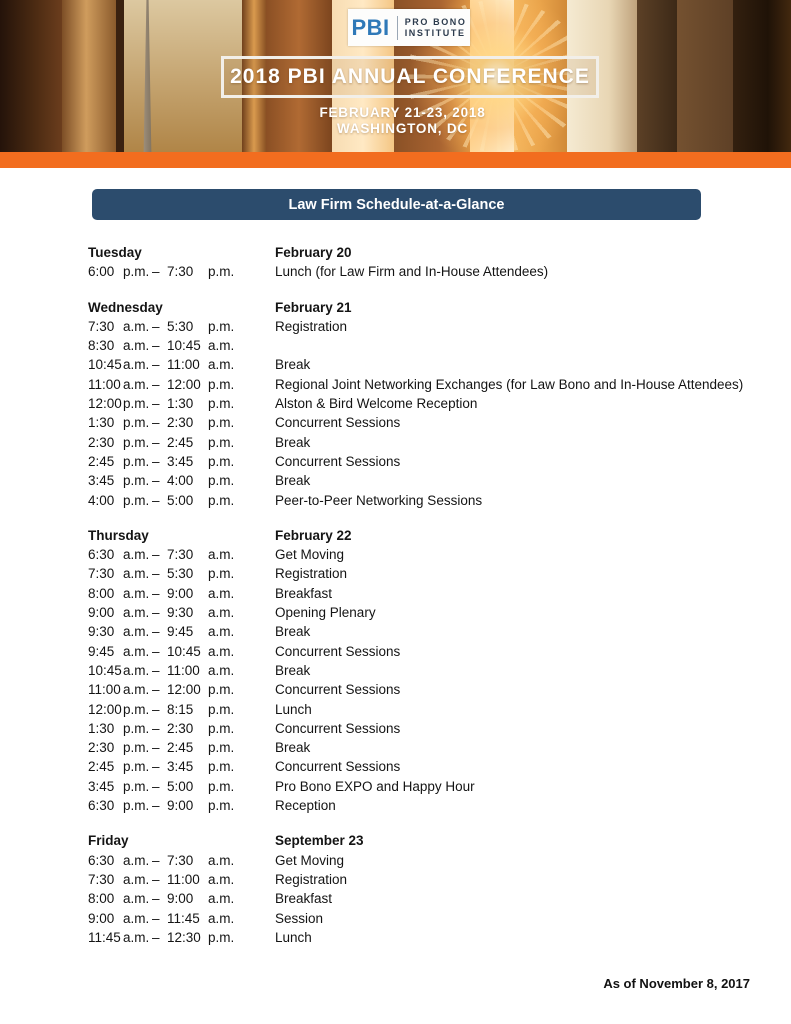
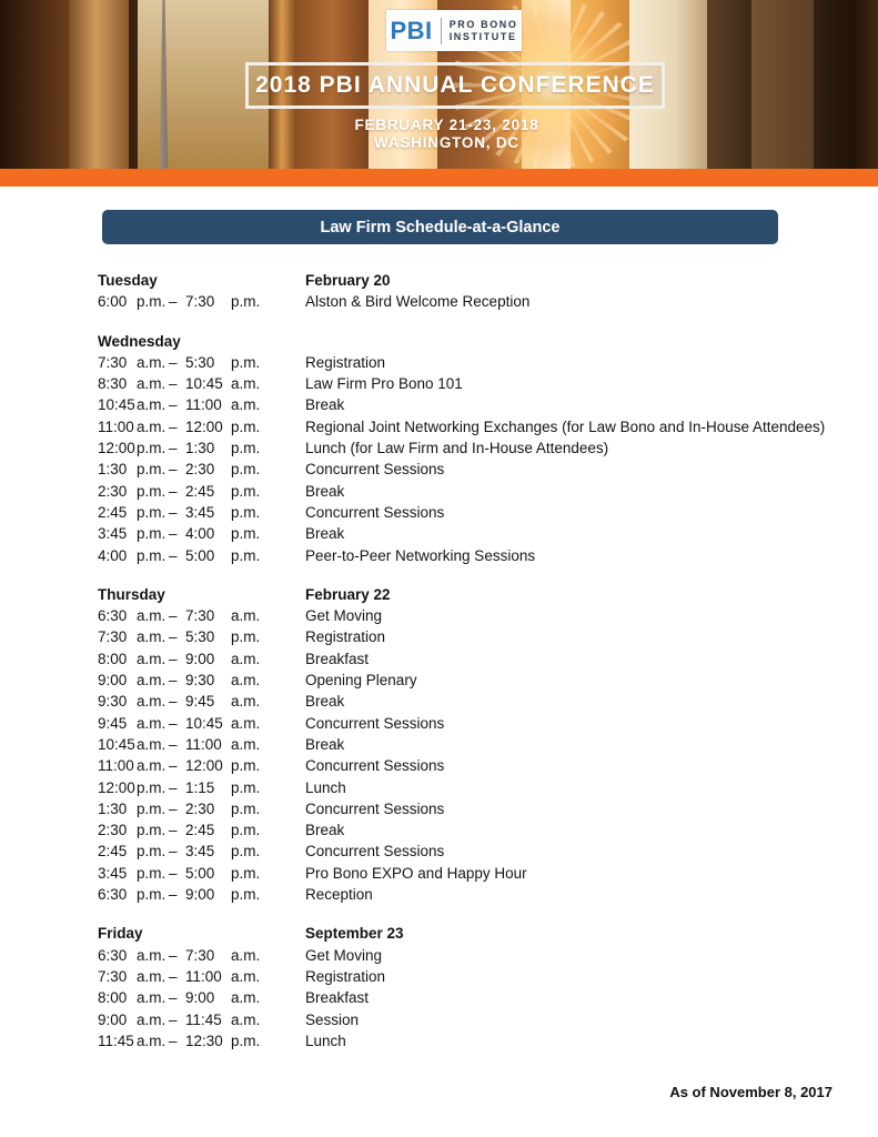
  PBI
  PRO BONO
  INSTITUTE
  2018 PBI ANNUAL CONFERENCE
  FEBRUARY 21-23, 2018
  WASHINGTON, DC
  Law Firm Schedule-at-a-Glance
  Tuesday
  February 20
  6:00
  p.m.
  –
  7:30
  p.m.
- Lunch (for Law Firm and In-House Attendees)
+ Alston & Bird Welcome Reception
  Wednesday
- February 21
  7:30
  a.m.
  –
  5:30
  p.m.
  Registration
  8:30
  a.m.
  –
  10:45
  a.m.
+ Law Firm Pro Bono 101
  10:45
  a.m.
  –
  11:00
  a.m.
  Break
  11:00
  a.m.
  –
  12:00
  p.m.
  Regional Joint Networking Exchanges (for Law Bono and In-House Attendees)
  12:00
  p.m.
  –
  1:30
  p.m.
- Alston & Bird Welcome Reception
+ Lunch (for Law Firm and In-House Attendees)
  1:30
  p.m.
  –
  2:30
  p.m.
  Concurrent Sessions
  2:30
  p.m.
  –
  2:45
  p.m.
  Break
  2:45
  p.m.
  –
  3:45
  p.m.
  Concurrent Sessions
  3:45
  p.m.
  –
  4:00
  p.m.
  Break
  4:00
  p.m.
  –
  5:00
  p.m.
  Peer-to-Peer Networking Sessions
  Thursday
  February 22
  6:30
  a.m.
  –
  7:30
  a.m.
  Get Moving
  7:30
  a.m.
  –
  5:30
  p.m.
  Registration
  8:00
  a.m.
  –
  9:00
  a.m.
  Breakfast
  9:00
  a.m.
  –
  9:30
  a.m.
  Opening Plenary
  9:30
  a.m.
  –
  9:45
  a.m.
  Break
  9:45
  a.m.
  –
  10:45
  a.m.
  Concurrent Sessions
  10:45
  a.m.
  –
  11:00
  a.m.
  Break
  11:00
  a.m.
  –
  12:00
  p.m.
  Concurrent Sessions
  12:00
  p.m.
  –
- 8:15
+ 1:15
  p.m.
  Lunch
  1:30
  p.m.
  –
  2:30
  p.m.
  Concurrent Sessions
  2:30
  p.m.
  –
  2:45
  p.m.
  Break
  2:45
  p.m.
  –
  3:45
  p.m.
  Concurrent Sessions
  3:45
  p.m.
  –
  5:00
  p.m.
  Pro Bono EXPO and Happy Hour
  6:30
  p.m.
  –
  9:00
  p.m.
  Reception
  Friday
  September 23
  6:30
  a.m.
  –
  7:30
  a.m.
  Get Moving
  7:30
  a.m.
  –
  11:00
  a.m.
  Registration
  8:00
  a.m.
  –
  9:00
  a.m.
  Breakfast
  9:00
  a.m.
  –
  11:45
  a.m.
  Session
  11:45
  a.m.
  –
  12:30
  p.m.
  Lunch
  As of November 8, 2017
